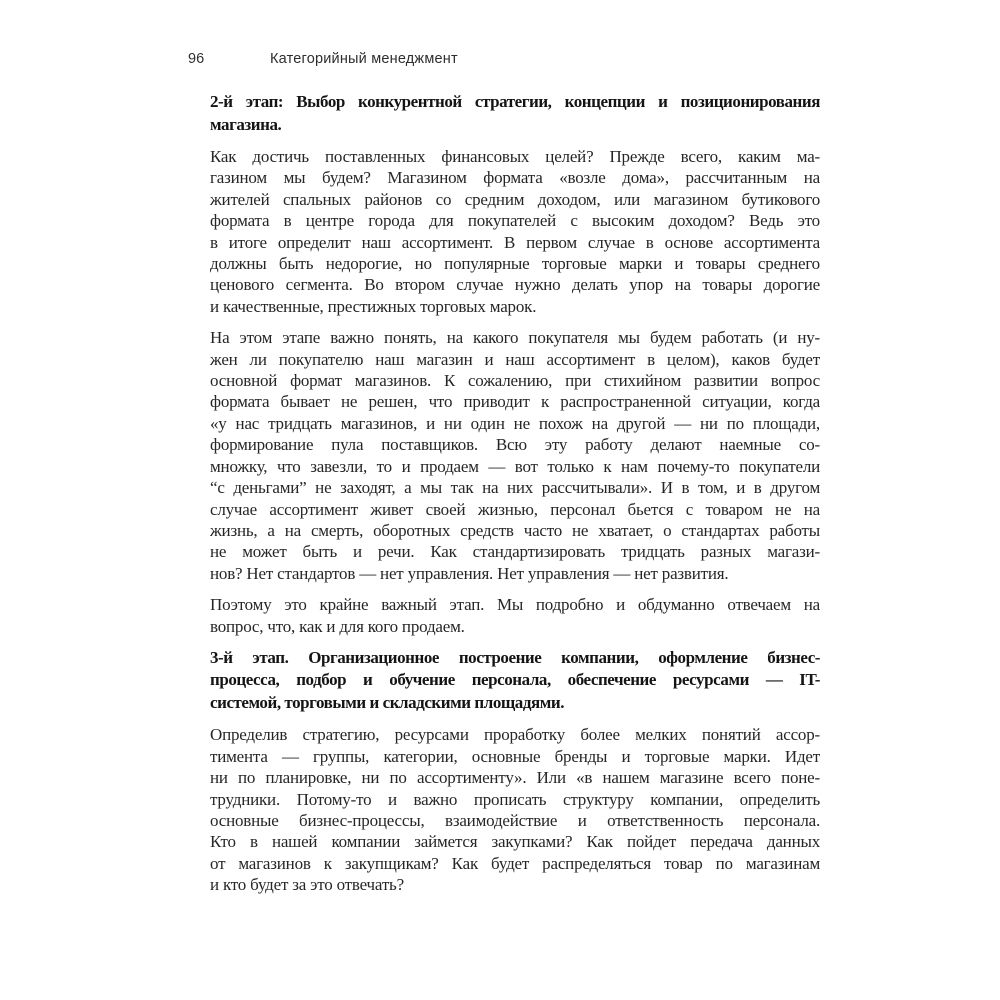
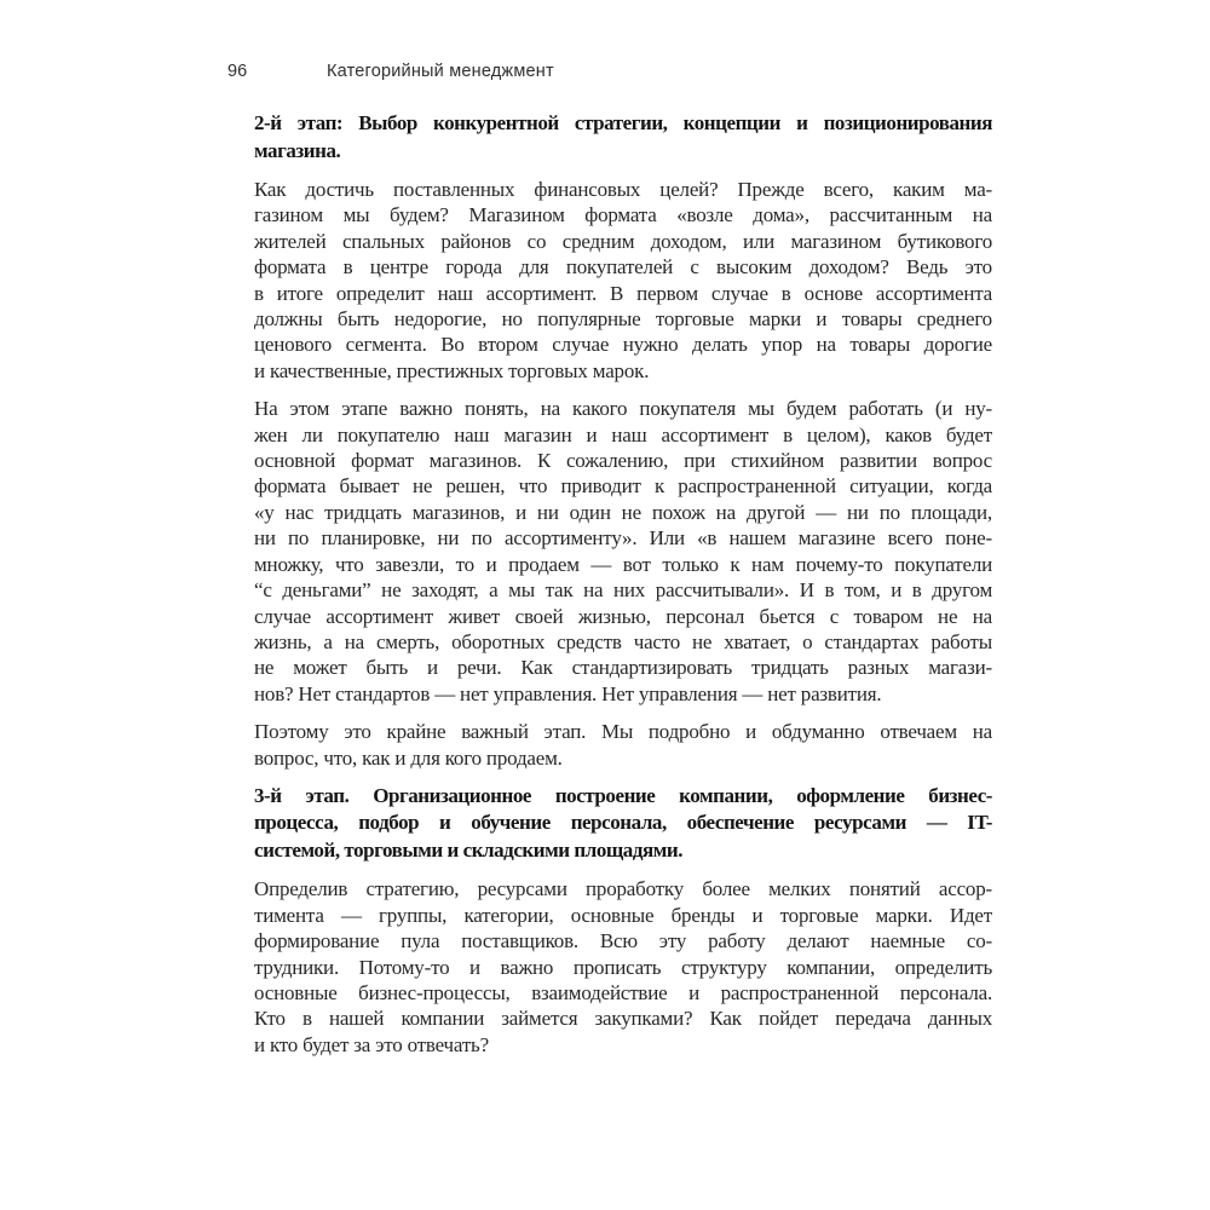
  96
  Категорийный менеджмент
  2-й этап: Выбор конкурентной стратегии, концепции и позиционирования
  магазина.
  Как достичь поставленных финансовых целей? Прежде всего, каким ма-
  газином мы будем? Магазином формата «возле дома», рассчитанным на
  жителей спальных районов со средним доходом, или магазином бутикового
  формата в центре города для покупателей с высоким доходом? Ведь это
  в итоге определит наш ассортимент. В первом случае в основе ассортимента
  должны быть недорогие, но популярные торговые марки и товары среднего
  ценового сегмента. Во втором случае нужно делать упор на товары дорогие
  и качественные, престижных торговых марок.
  На этом этапе важно понять, на какого покупателя мы будем работать (и ну-
  жен ли покупателю наш магазин и наш ассортимент в целом), каков будет
  основной формат магазинов. К сожалению, при стихийном развитии вопрос
  формата бывает не решен, что приводит к распространенной ситуации, когда
  «у нас тридцать магазинов, и ни один не похож на другой — ни по площади,
- формирование пула поставщиков. Всю эту работу делают наемные со-
+ ни по планировке, ни по ассортименту». Или «в нашем магазине всего поне-
  множку, что завезли, то и продаем — вот только к нам почему-то покупатели
  “с деньгами” не заходят, а мы так на них рассчитывали». И в том, и в другом
  случае ассортимент живет своей жизнью, персонал бьется с товаром не на
  жизнь, а на смерть, оборотных средств часто не хватает, о стандартах работы
  не может быть и речи. Как стандартизировать тридцать разных магази-
  нов? Нет стандартов — нет управления. Нет управления — нет развития.
  Поэтому это крайне важный этап. Мы подробно и обдуманно отвечаем на
  вопрос, что, как и для кого продаем.
  3-й этап. Организационное построение компании, оформление бизнес-
  процесса, подбор и обучение персонала, обеспечение ресурсами — IT-
  системой, торговыми и складскими площадями.
  Определив стратегию, ресурсами проработку более мелких понятий ассор-
  тимента — группы, категории, основные бренды и торговые марки. Идет
- ни по планировке, ни по ассортименту». Или «в нашем магазине всего поне-
+ формирование пула поставщиков. Всю эту работу делают наемные со-
  трудники. Потому-то и важно прописать структуру компании, определить
- основные бизнес-процессы, взаимодействие и ответственность персонала.
+ основные бизнес-процессы, взаимодействие и распространенной персонала.
  Кто в нашей компании займется закупками? Как пойдет передача данных
- от магазинов к закупщикам? Как будет распределяться товар по магазинам
  и кто будет за это отвечать?
